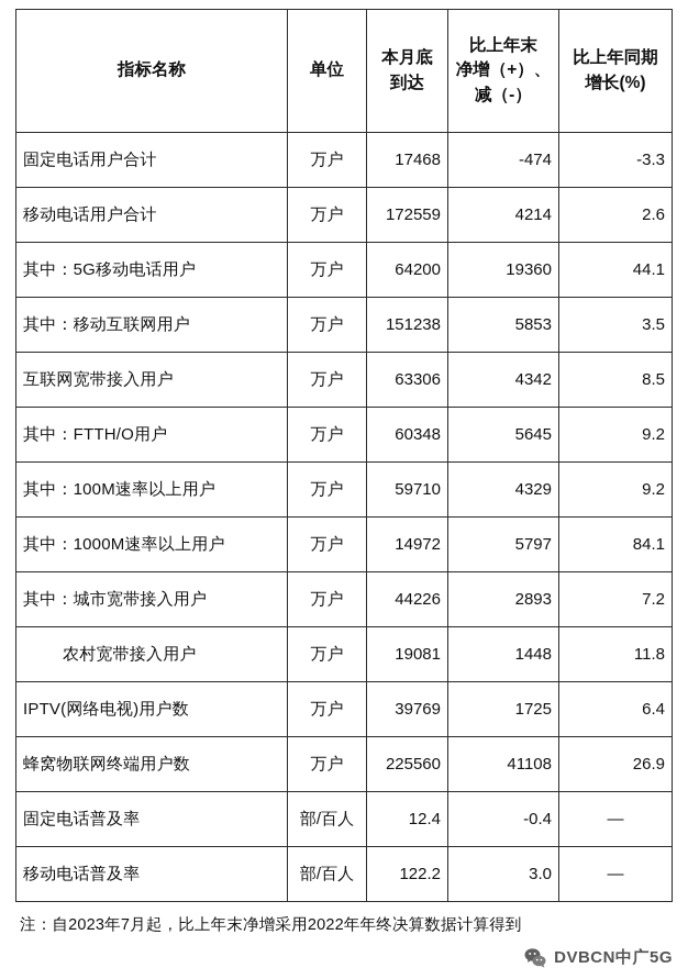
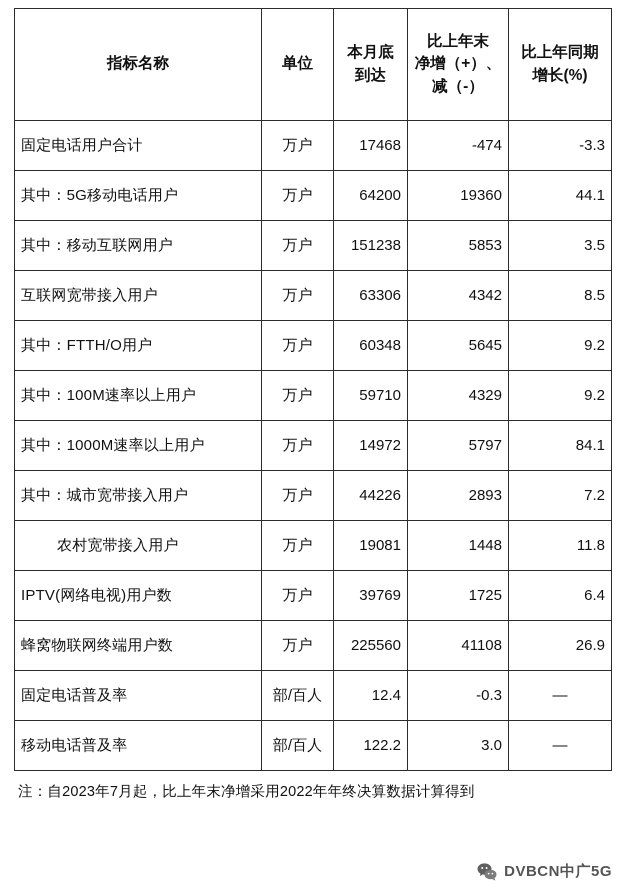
  指标名称	单位	本月底 到达	比上年末 净增（+）、 减（-）	比上年同期 增长(%)
  固定电话用户合计	万户	17468	-474	-3.3
- 移动电话用户合计	万户	172559	4214	2.6
  其中：5G移动电话用户	万户	64200	19360	44.1
  其中：移动互联网用户	万户	151238	5853	3.5
  互联网宽带接入用户	万户	63306	4342	8.5
  其中：FTTH/O用户	万户	60348	5645	9.2
  其中：100M速率以上用户	万户	59710	4329	9.2
  其中：1000M速率以上用户	万户	14972	5797	84.1
  其中：城市宽带接入用户	万户	44226	2893	7.2
  农村宽带接入用户	万户	19081	1448	11.8
  IPTV(网络电视)用户数	万户	39769	1725	6.4
  蜂窝物联网终端用户数	万户	225560	41108	26.9
- 固定电话普及率	部/百人	12.4	-0.4	—
+ 固定电话普及率	部/百人	12.4	-0.3	—
  移动电话普及率	部/百人	122.2	3.0	—
  注：自2023年7月起，比上年末净增采用2022年年终决算数据计算得到
  DVBCN中广5G
